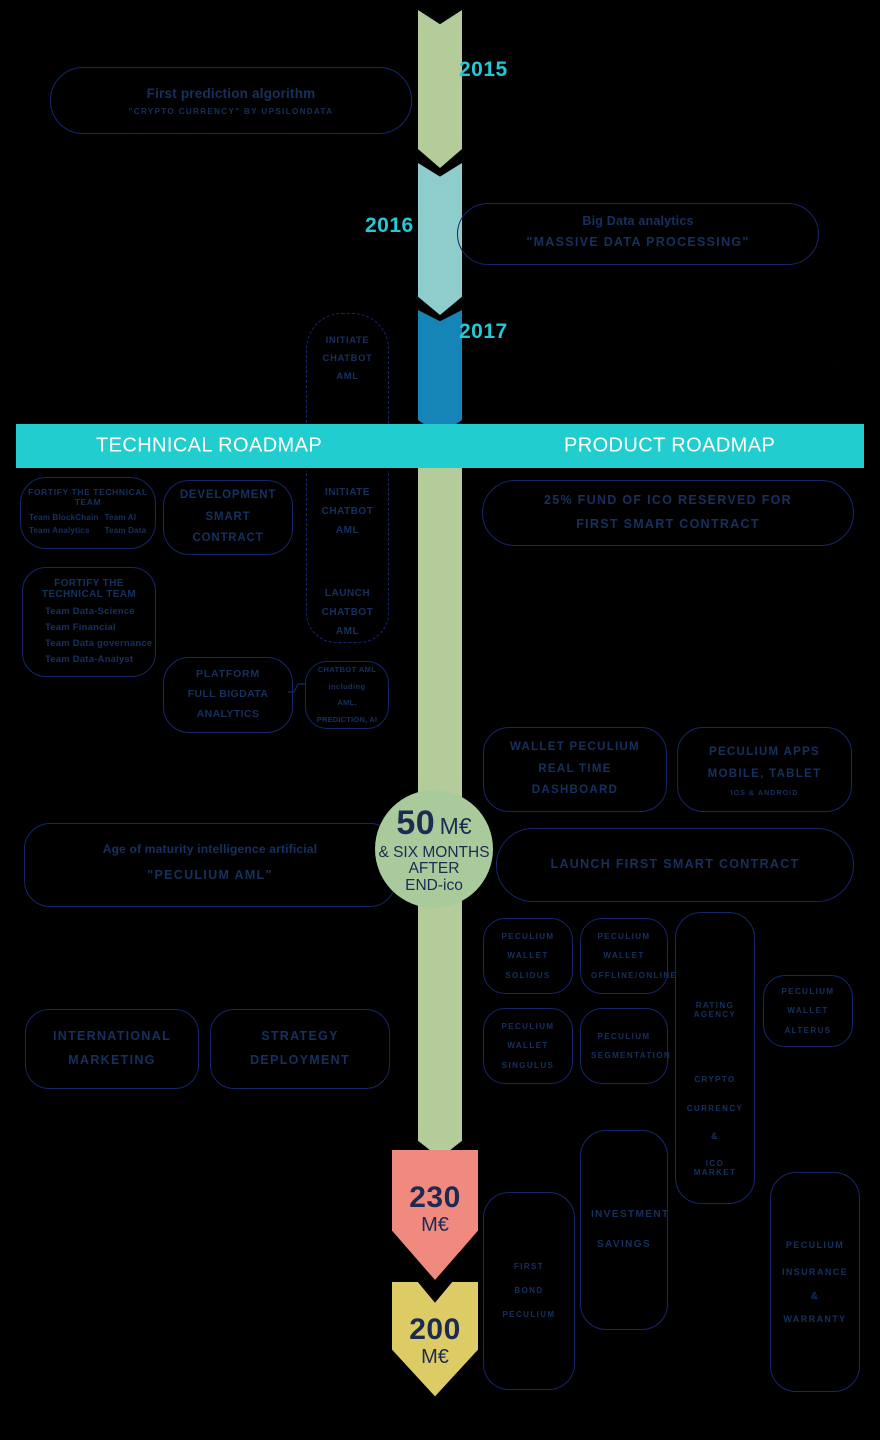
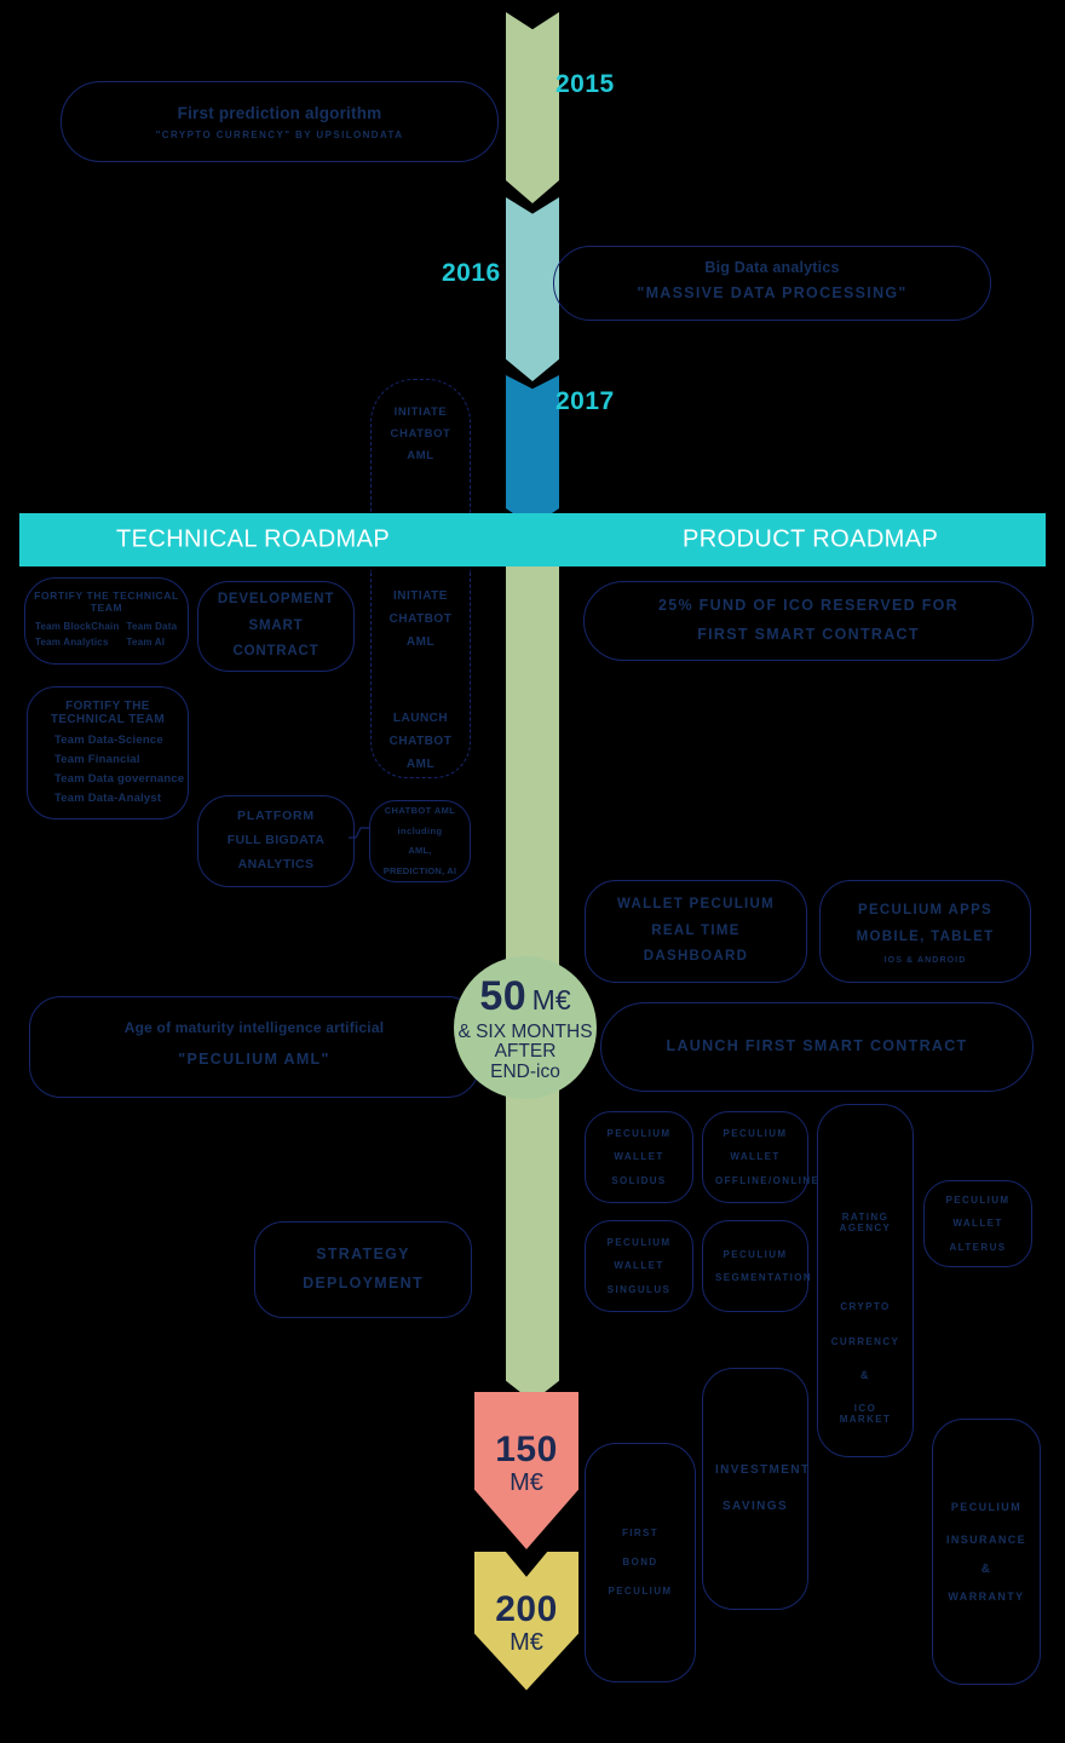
  2015
  2016
  2017
  First prediction algorithm
  "CRYPTO CURRENCY" BY UPSILONDATA
  Big Data analytics
  "MASSIVE DATA PROCESSING"
  INITIATE
  CHATBOT AML
  TECHNICAL ROADMAP
  PRODUCT ROADMAP
  FORTIFY THE TECHNICAL TEAM
  Team BlockChain
- Team AI
+ Team Data
  Team Analytics
- Team Data
+ Team AI
  FORTIFY THE TECHNICAL TEAM
  Team Data-Science
  Team Financial
  Team Data governance
  Team Data-Analyst
  DEVELOPMENT
  SMART CONTRACT
  INITIATE
  CHATBOT AML
  LAUNCH
  CHATBOT AML
  PLATFORM
  FULL BIGDATA ANALYTICS
  CHATBOT AML
  including
  AML, PREDICTION, AI
  Age of maturity intelligence artificial
  "PECULIUM AML"
- INTERNATIONAL
- MARKETING
  STRATEGY
  DEPLOYMENT
  25% FUND OF ICO RESERVED FOR
  FIRST SMART CONTRACT
  WALLET PECULIUM
  REAL TIME DASHBOARD
  PECULIUM APPS
  MOBILE, TABLET
  LAUNCH FIRST SMART CONTRACT
  PECULIUM
  WALLET SOLIDUS
  PECULIUM WALLET
  OFFLINE/ONLINE
  PECULIUM
  WALLET SINGULUS
  PECULIUM
  SEGMENTATION
  RATING AGENCY
  CRYPTO
  CURRENCY
  &
  ICO MARKET
  PECULIUM
  WALLET ALTERUS
  FIRST
  BOND
  PECULIUM
  INVESTMENT
  SAVINGS
  PECULIUM
  INSURANCE
  &
  WARRANTY
  50 M€
  & SIX MONTHS
  AFTER
  END-ico
- 230
+ 150
  M€
  200
  M€
